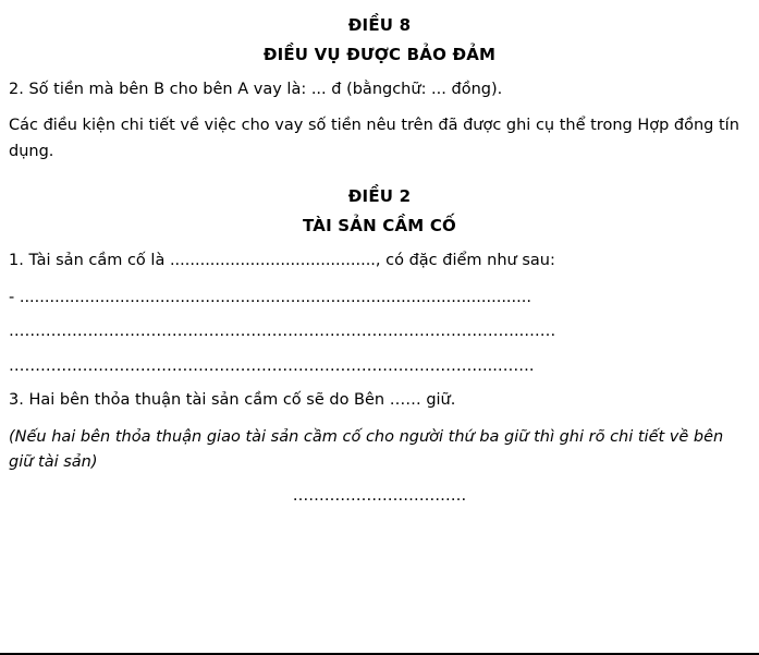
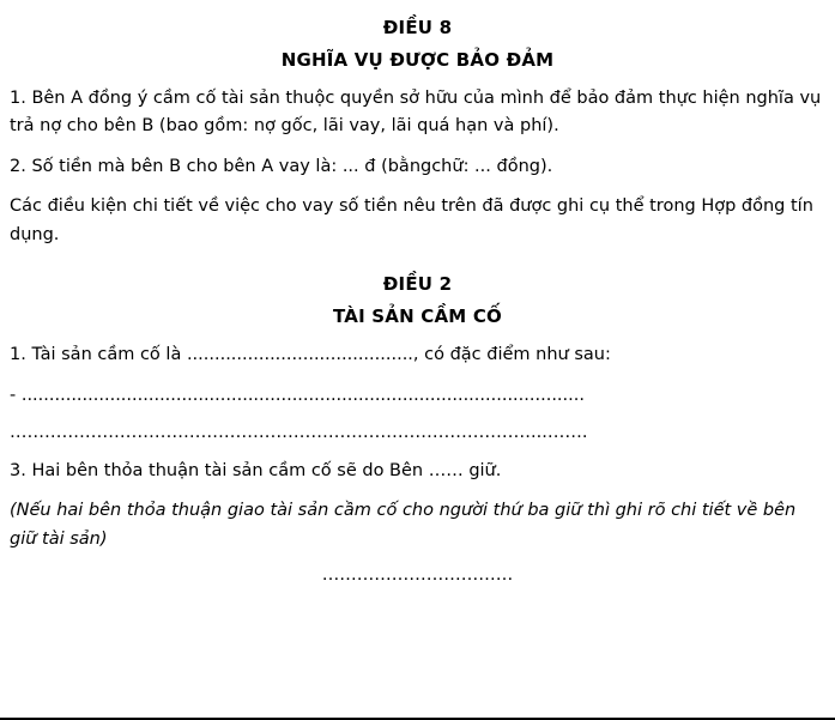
  ĐIỀU 8
- ĐIỀU VỤ ĐƯỢC BẢO ĐẢM
+ NGHĨA VỤ ĐƯỢC BẢO ĐẢM
+ 1. Bên A đồng ý cầm cố tài sản thuộc quyền sở hữu của mình để bảo đảm thực hiện nghĩa vụ trả nợ cho bên B (bao gồm: nợ gốc, lãi vay, lãi quá hạn và phí).
  2. Số tiền mà bên B cho bên A vay là: ... đ (bằngchữ: ... đồng).
  Các điều kiện chi tiết về việc cho vay số tiền nêu trên đã được ghi cụ thể trong Hợp đồng tín dụng.
  ĐIỀU 2
  TÀI SẢN CẦM CỐ
  1. Tài sản cầm cố là ........................................., có đặc điểm như sau:
  - ......................................................................................................
- ……………………………………………………………………………………..……
  ………………………………………………………………………………...…….
  3. Hai bên thỏa thuận tài sản cầm cố sẽ do Bên …… giữ.
  (Nếu hai bên thỏa thuận giao tài sản cầm cố cho người thứ ba giữ thì ghi rõ chi tiết về bên giữ tài sản)
  ……………………………
